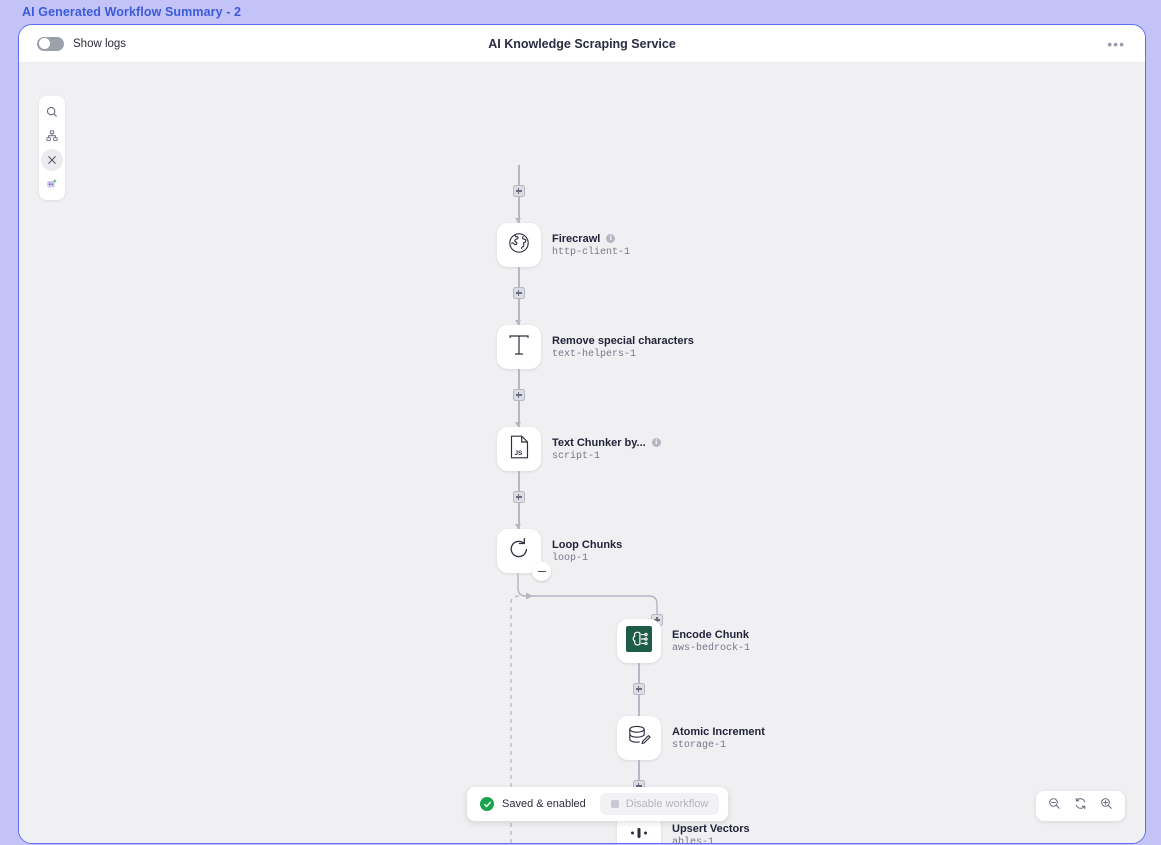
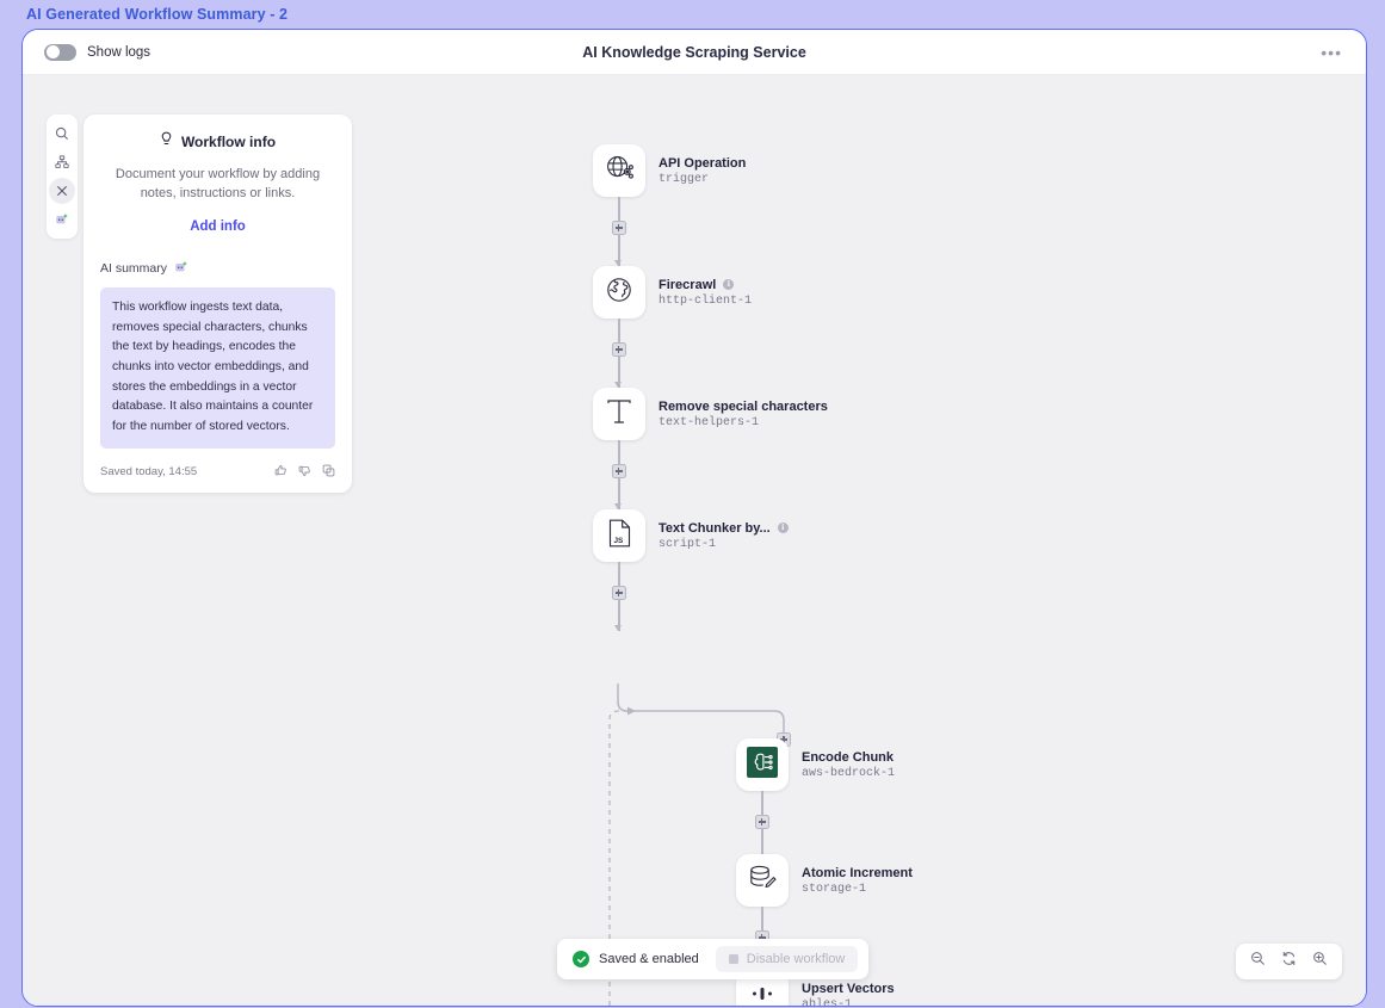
  AI Generated Workflow Summary - 2
  Show logs
  AI Knowledge Scraping Service
  •••
+ Workflow info
+ Document your workflow by adding notes, instructions or links.
+ Add info
+ AI summary
+ This workflow ingests text data, removes special characters, chunks the text by headings, encodes the chunks into vector embeddings, and stores the embeddings in a vector database. It also maintains a counter for the number of stored vectors.
+ Saved today, 14:55
+ API Operation
+ trigger
  Firecrawl
  i
  http-client-1
  Remove special characters
  text-helpers-1
  Text Chunker by...
  i
  script-1
- Loop Chunks
- loop-1
  Encode Chunk
  aws-bedrock-1
  Atomic Increment
  storage-1
  Upsert Vectors
  ables-1
  Saved & enabled
  Disable workflow
